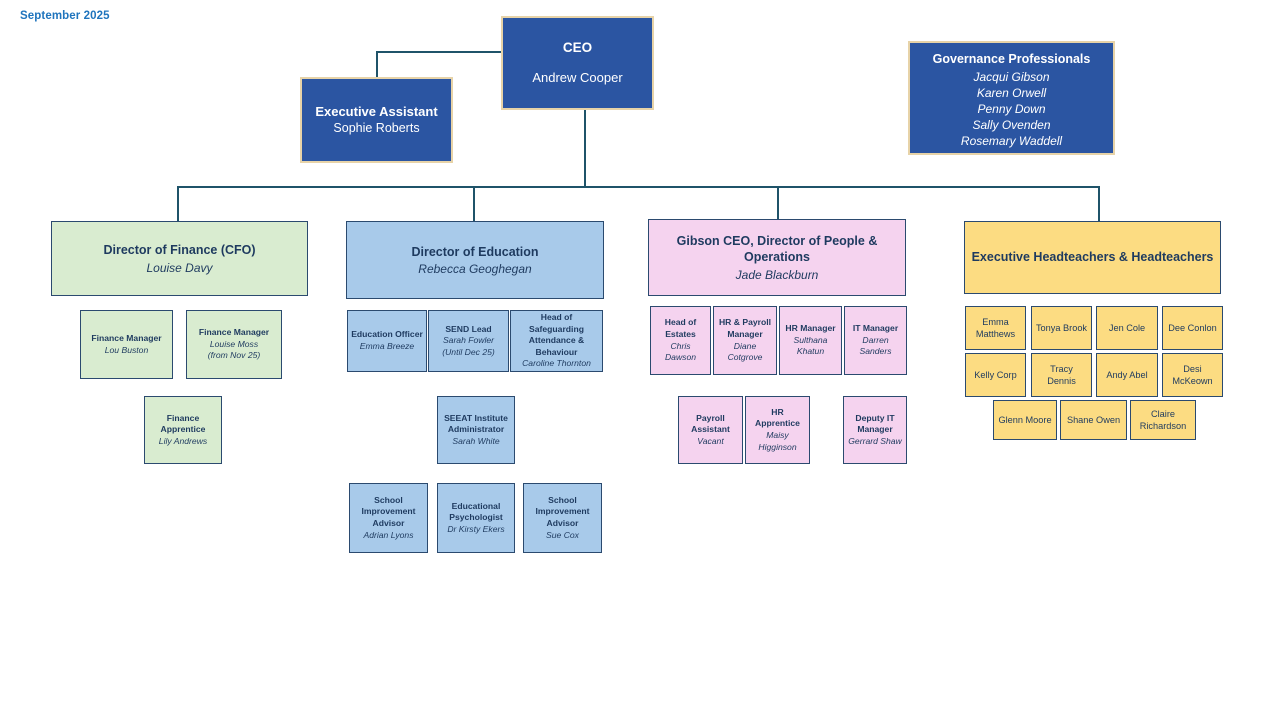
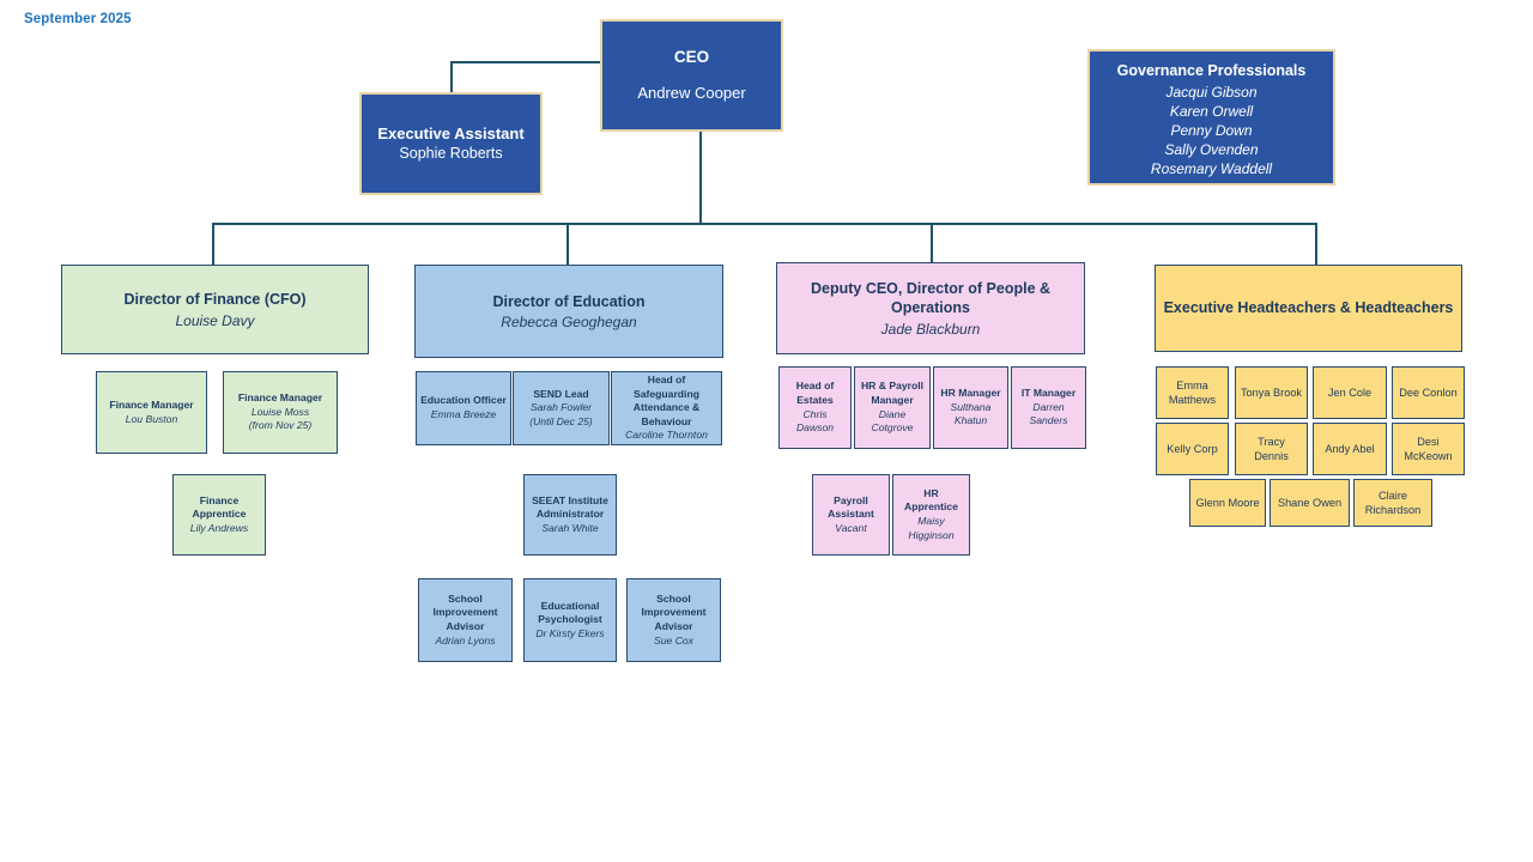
  September 2025
  CEO
  Andrew Cooper
  Executive Assistant
  Sophie Roberts
  Governance Professionals
  Jacqui Gibson
  Karen Orwell
  Penny Down
  Sally Ovenden
  Rosemary Waddell
  Director of Finance (CFO)
  Louise Davy
  Finance Manager
  Lou Buston
  Finance Manager
  Louise Moss
  (from Nov 25)
  Finance Apprentice
  Lily Andrews
  Director of Education
  Rebecca Geoghegan
  Education Officer
  Emma Breeze
  SEND Lead
  Sarah Fowler
  (Until Dec 25)
  Head of Safeguarding Attendance & Behaviour
  Caroline Thornton
  SEEAT Institute Administrator
  Sarah White
  School Improvement Advisor
  Adrian Lyons
  Educational Psychologist
  Dr Kirsty Ekers
  School Improvement Advisor
  Sue Cox
- Gibson CEO, Director of People & Operations
+ Deputy CEO, Director of People & Operations
  Jade Blackburn
  Head of Estates
  Chris Dawson
  HR & Payroll Manager
  Diane Cotgrove
  HR Manager
  Sulthana Khatun
  IT Manager
  Darren Sanders
  Payroll Assistant
  Vacant
  HR Apprentice
  Maisy Higginson
- Deputy IT Manager
- Gerrard Shaw
  Executive Headteachers & Headteachers
  Emma Matthews
  Tonya Brook
  Jen Cole
  Dee Conlon
  Kelly Corp
  Tracy Dennis
  Andy Abel
  Desi McKeown
  Glenn Moore
  Shane Owen
  Claire Richardson
